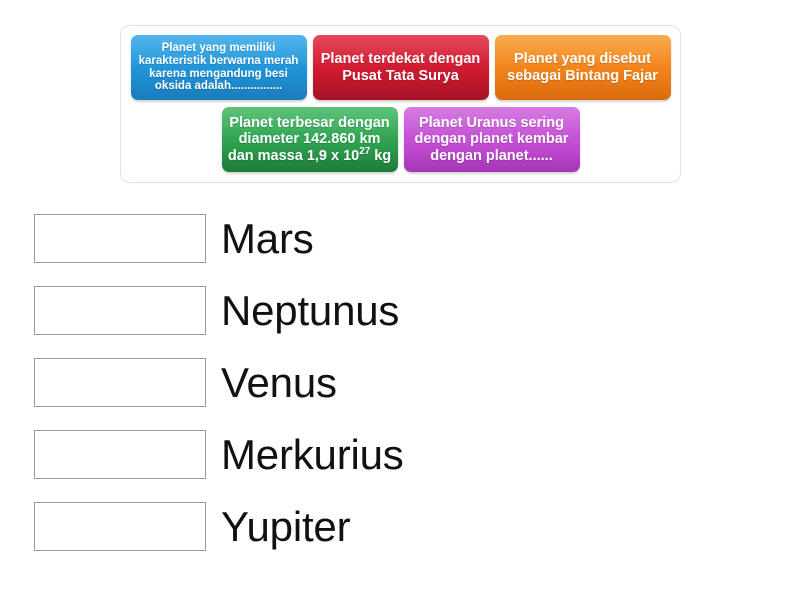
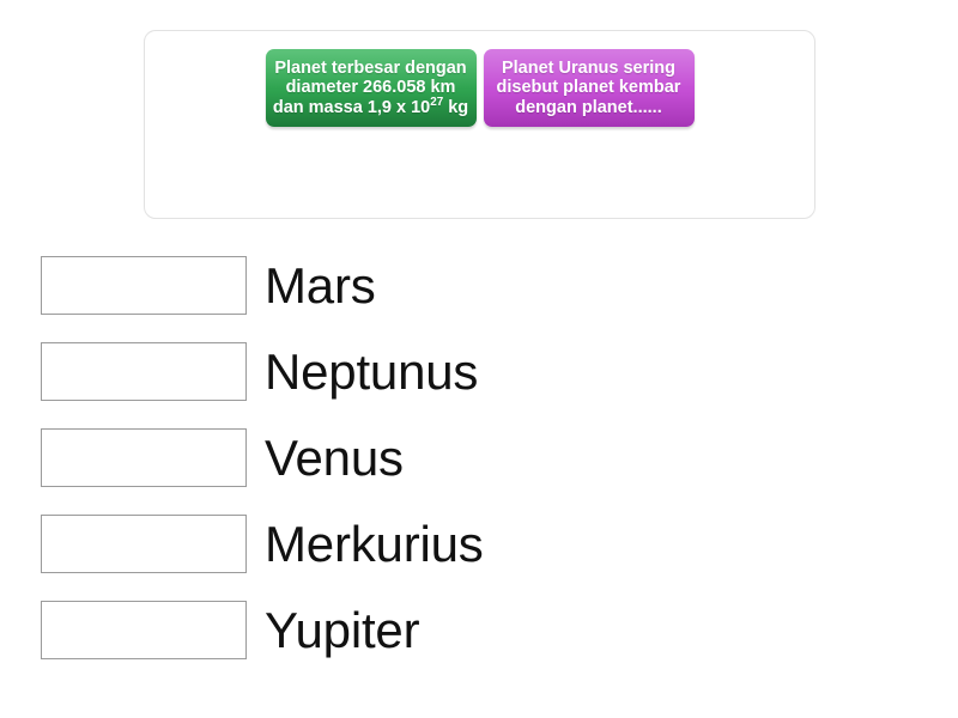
- Planet yang memiliki karakteristik berwarna merah karena mengandung besi oksida adalah................
- Planet terdekat dengan Pusat Tata Surya
- Planet yang disebut sebagai Bintang Fajar
- Planet terbesar dengan diameter 142.860 km dan massa 1,9 x 1027 kg
+ Planet terbesar dengan diameter 266.058 km dan massa 1,9 x 1027 kg
- Planet Uranus sering dengan planet kembar dengan planet......
+ Planet Uranus sering disebut planet kembar dengan planet......
  Mars
  Neptunus
  Venus
  Merkurius
  Yupiter
